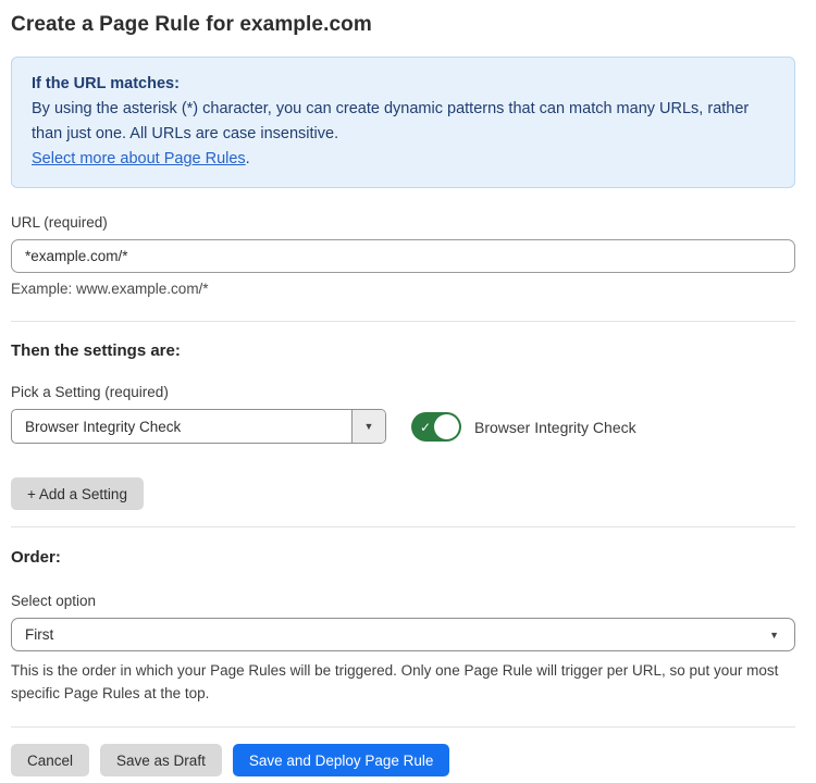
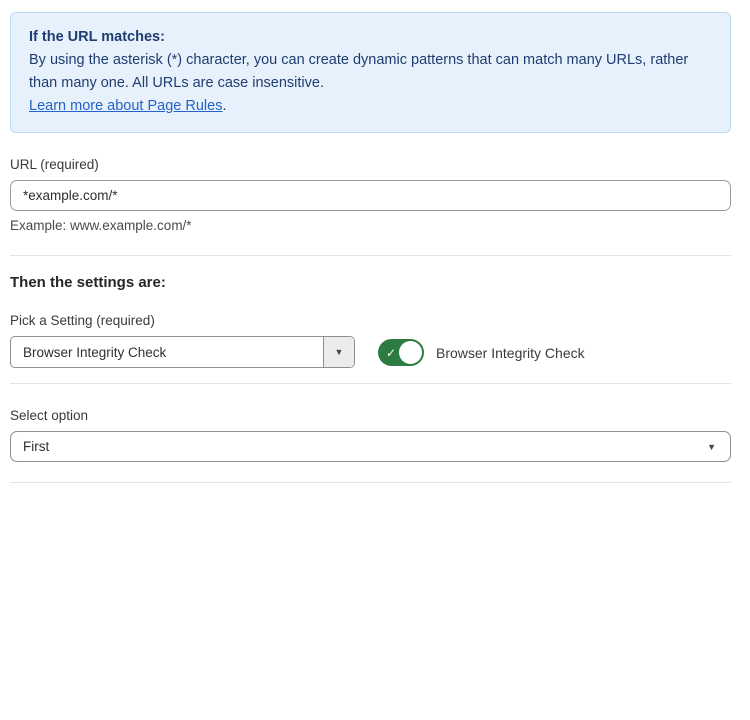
- Create a Page Rule for example.com
  If the URL matches:
- By using the asterisk (*) character, you can create dynamic patterns that can match many URLs, rather than just one. All URLs are case insensitive.
+ By using the asterisk (*) character, you can create dynamic patterns that can match many URLs, rather than many one. All URLs are case insensitive.
- Select more about Page Rules.
+ Learn more about Page Rules.
  URL (required)
  *example.com/*
  Example: www.example.com/*
  Then the settings are:
  Pick a Setting (required)
  Browser Integrity Check
  ▼
  ✓
  Browser Integrity Check
- + Add a Setting
- Order:
  Select option
  First
  ▼
- This is the order in which your Page Rules will be triggered. Only one Page Rule will trigger per URL, so put your most specific Page Rules at the top.
- Cancel
- Save as Draft
- Save and Deploy Page Rule
